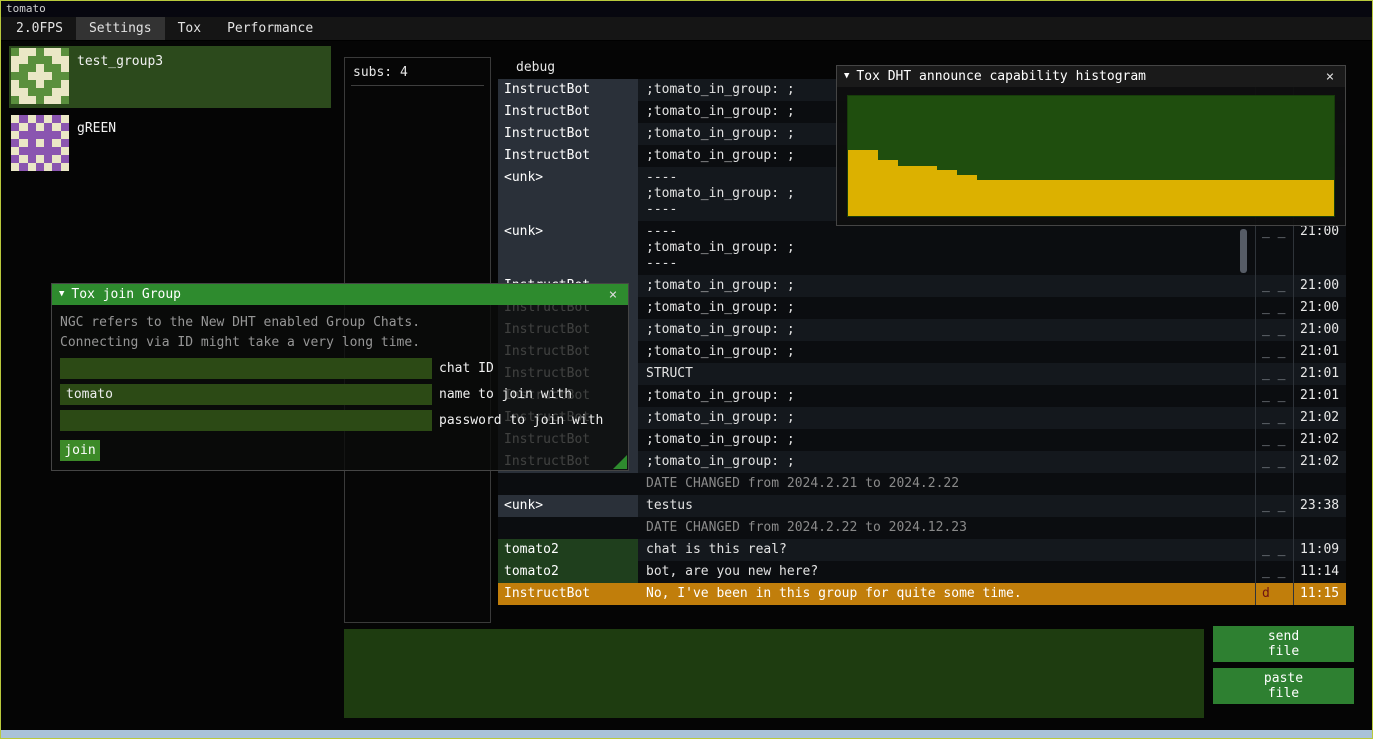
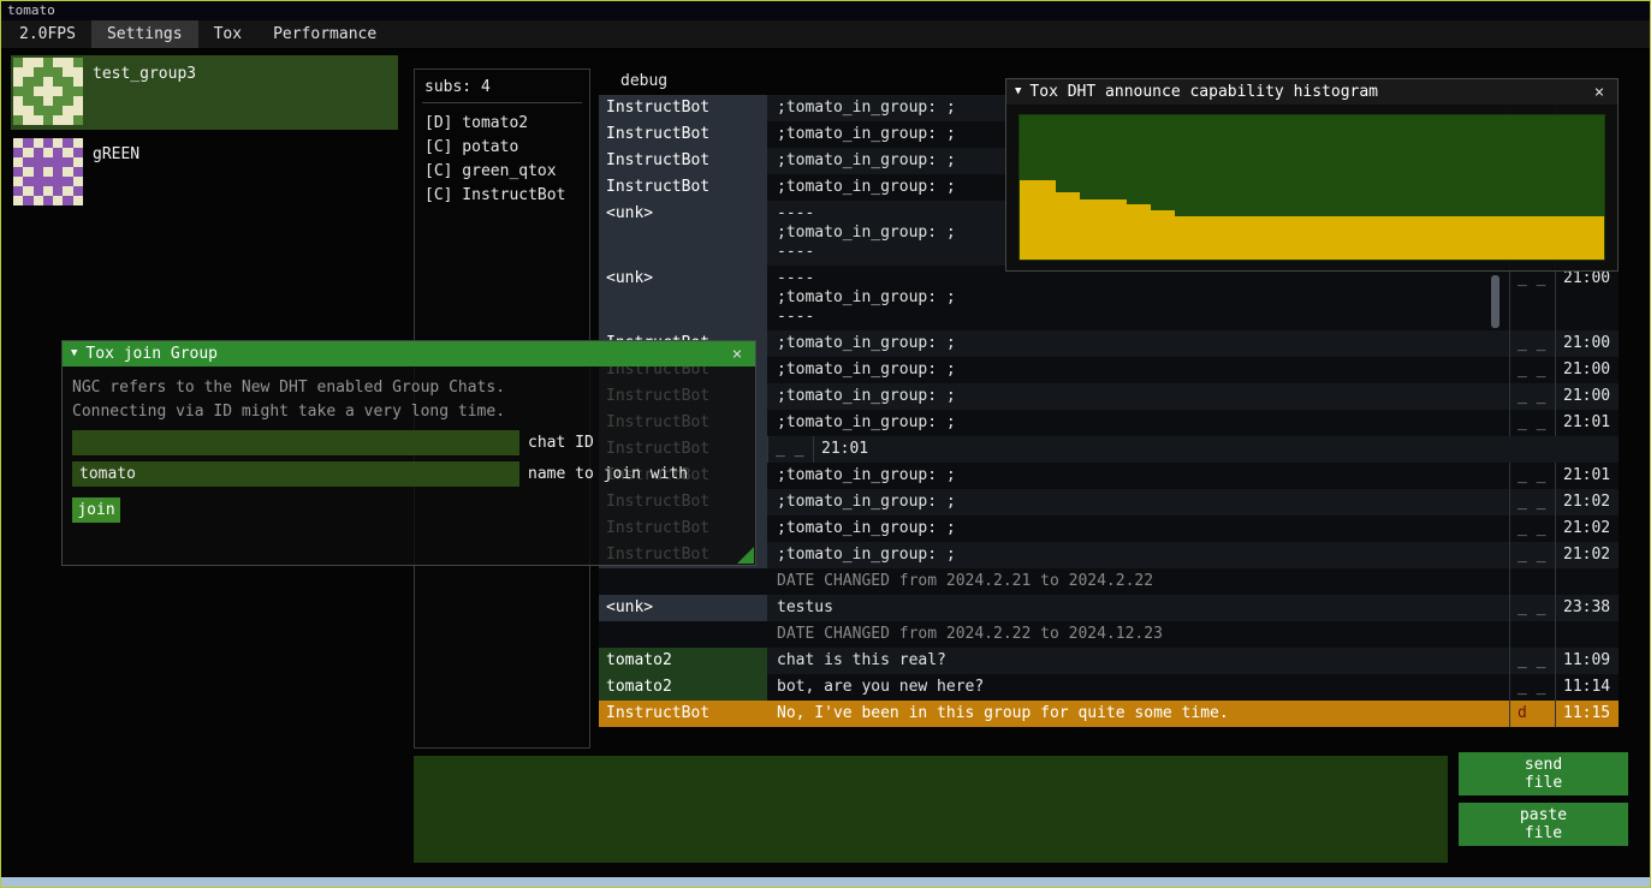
  tomato
  2.0FPS
  Settings
  Tox
  Performance
  test_group3
  gREEN
  subs: 4
+ [D] tomato2
+ [C] potato
+ [C] green_qtox
+ [C] InstructBot
  debug
  InstructBot
  ;tomato_in_group: ;
  InstructBot
  ;tomato_in_group: ;
  InstructBot
  ;tomato_in_group: ;
  InstructBot
  ;tomato_in_group: ;
  <unk>
  ----
  ;tomato_in_group: ;
  ----
  <unk>
  ----
  ;tomato_in_group: ;
  ----
  _ _
  21:00
  ;tomato_in_group: ;
  _ _
  21:00
  InstructBot
  ;tomato_in_group: ;
  _ _
  21:00
  InstructBot
  ;tomato_in_group: ;
  _ _
  21:00
  InstructBot
  ;tomato_in_group: ;
  _ _
  21:01
  InstructBot
- STRUCT
  _ _
  21:01
  InstructBot
  ;tomato_in_group: ;
  _ _
  21:01
  InstructBot
  ;tomato_in_group: ;
  _ _
  21:02
  InstructBot
  ;tomato_in_group: ;
  _ _
  21:02
  InstructBot
  ;tomato_in_group: ;
  _ _
  21:02
  DATE CHANGED from 2024.2.21 to 2024.2.22
  <unk>
  testus
  _ _
  23:38
  DATE CHANGED from 2024.2.22 to 2024.12.23
  tomato2
  chat is this real?
  _ _
  11:09
  tomato2
  bot, are you new here?
  _ _
  11:14
  InstructBot
  No, I've been in this group for quite some time.
  d
  11:15
  send
  file
  paste
  file
  ▼
  Tox join Group
  ×
  NGC refers to the New DHT enabled Group Chats.
  Connecting via ID might take a very long time.
  chat ID
  tomato
  name to join with
- password to join with
  join
  ▼
  Tox DHT announce capability histogram
  ×
